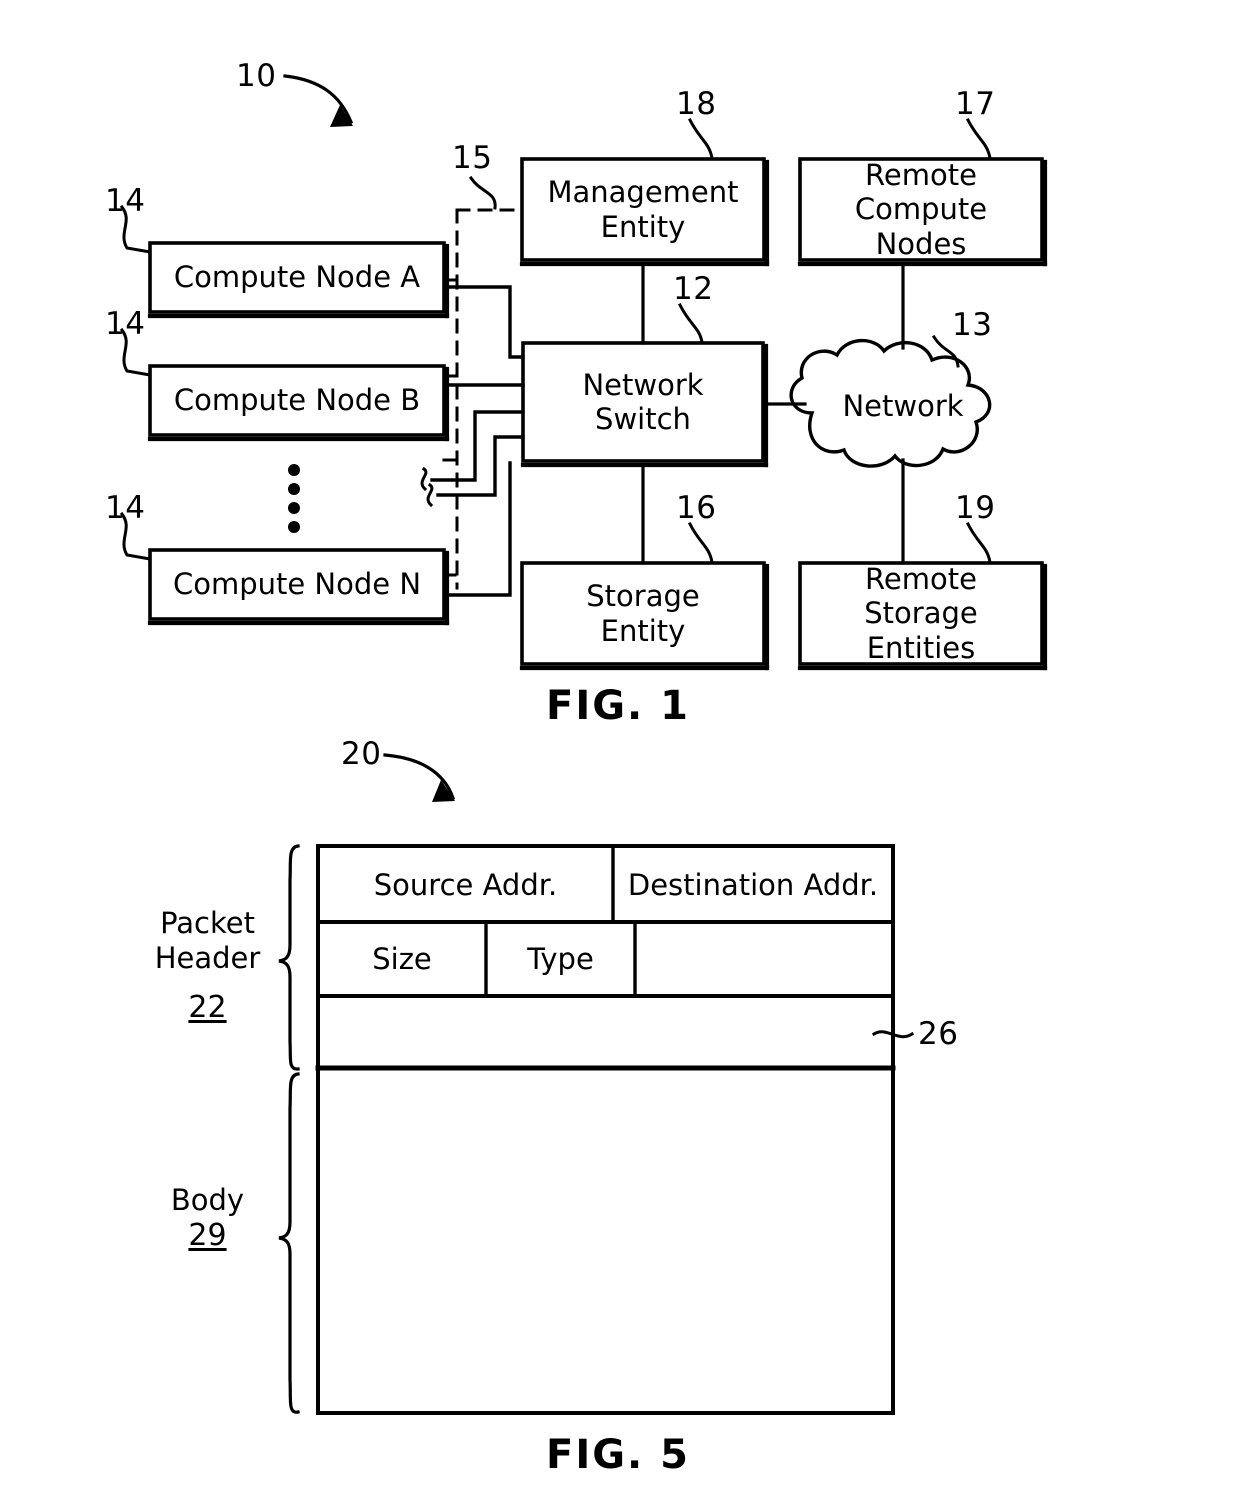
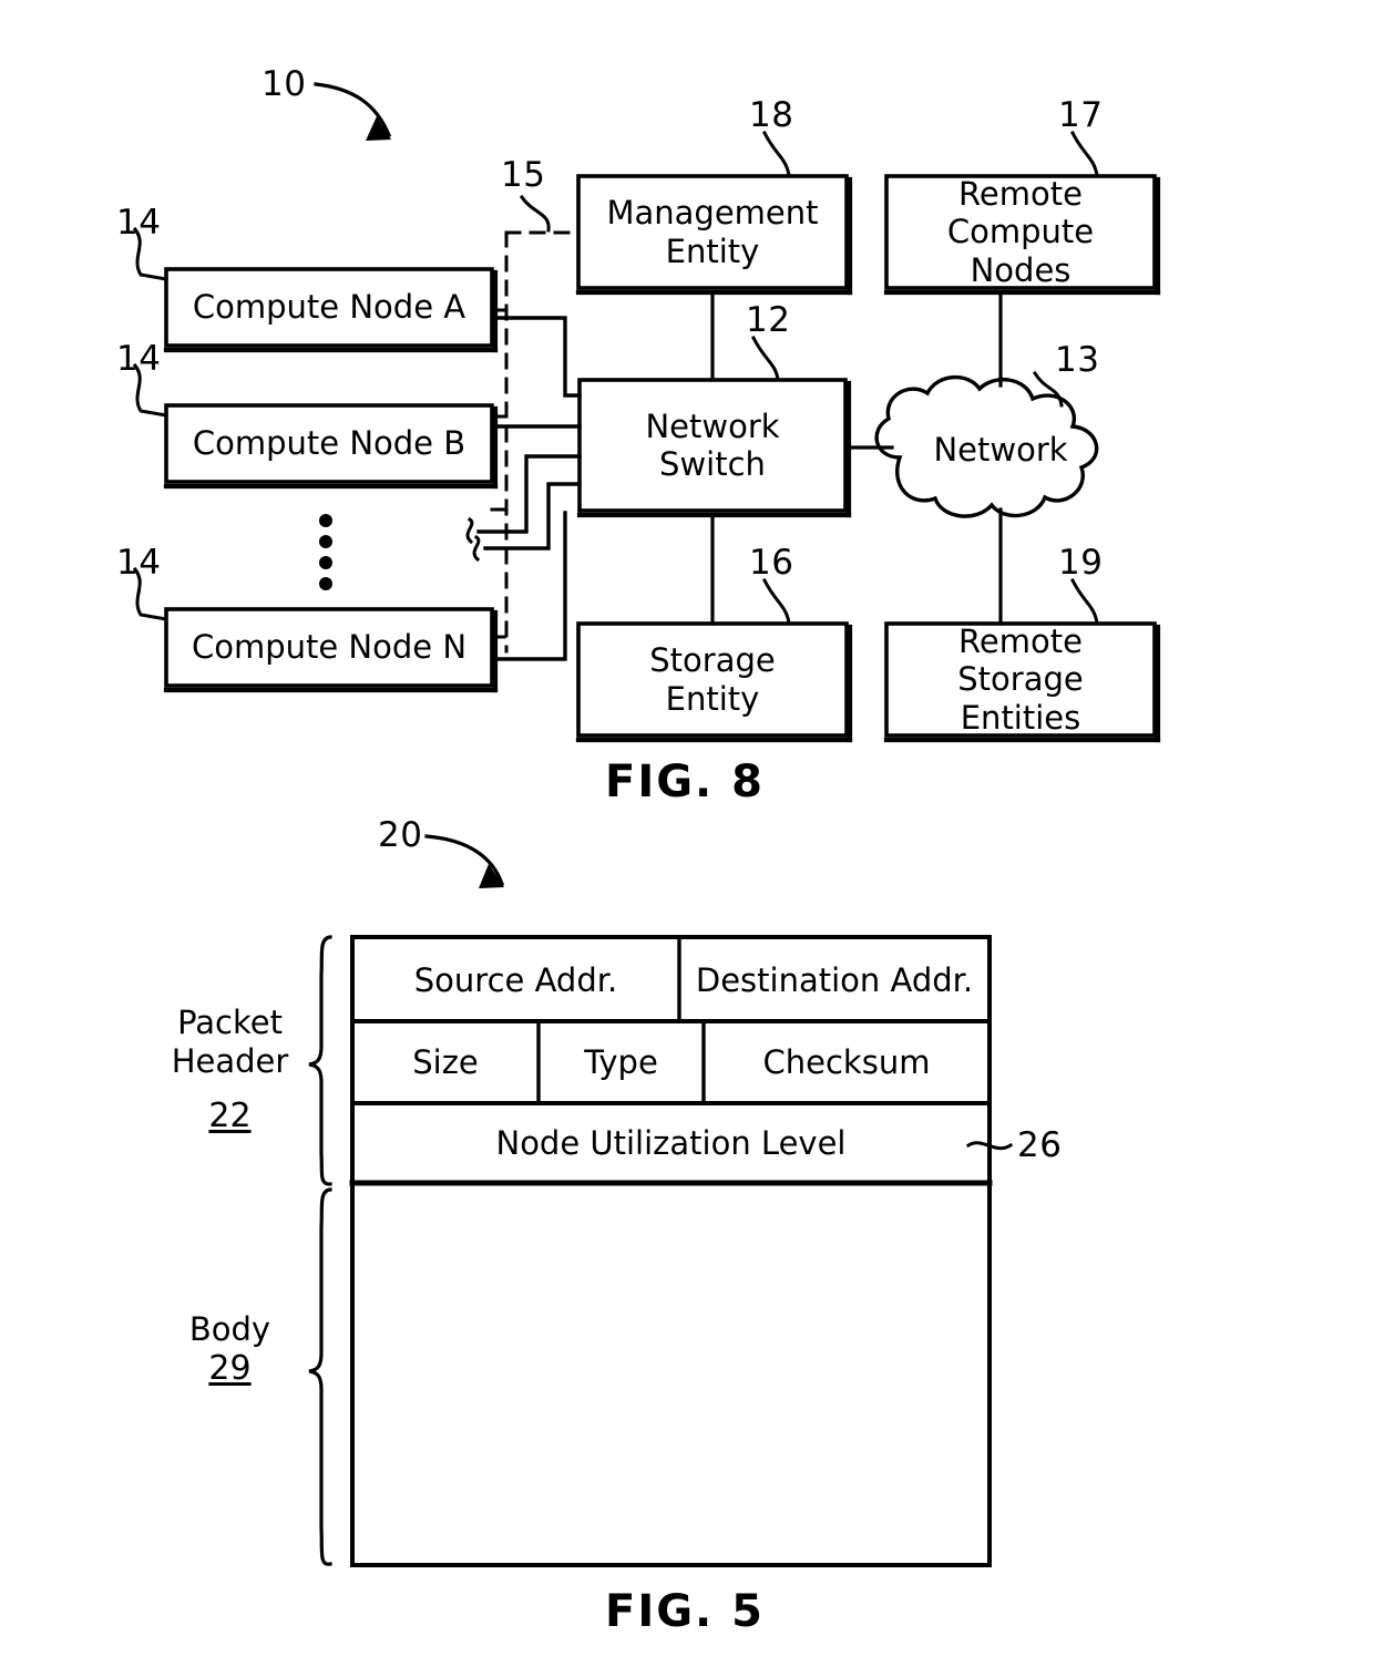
  10
  14
  14
  14
  15
  18
  17
  12
  13
  16
  19
  Compute Node A
  Compute Node B
  Compute Node N
  Management
  Entity
  Remote
  Compute
  Nodes
  Network
  Switch
  Storage
  Entity
  Remote
  Storage
  Entities
  Network
- FIG. 1
+ FIG. 8
  20
  Packet Header
  22
  Body
  29
  Source Addr.
  Destination Addr.
  Size
  Type
+ Checksum
+ Node Utilization Level
  26
  FIG. 5
